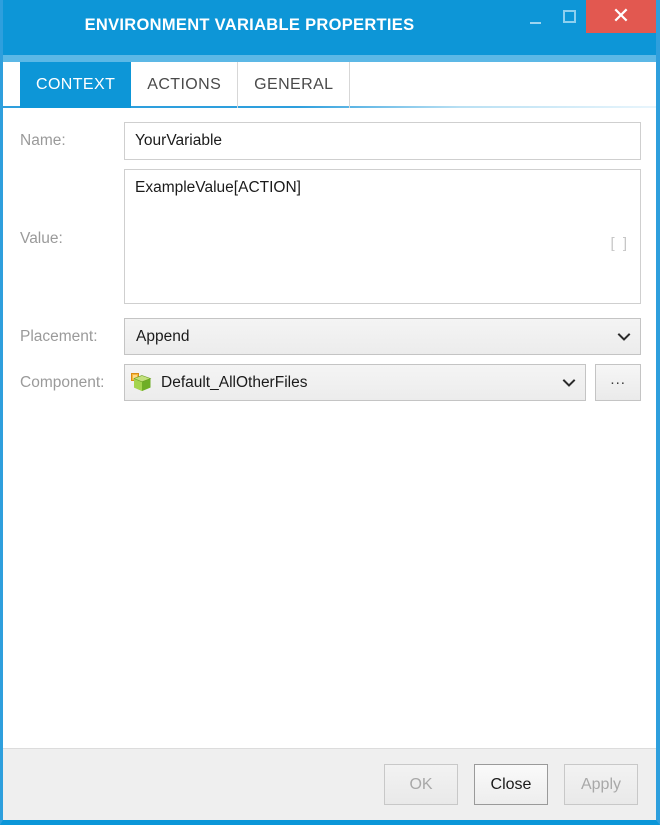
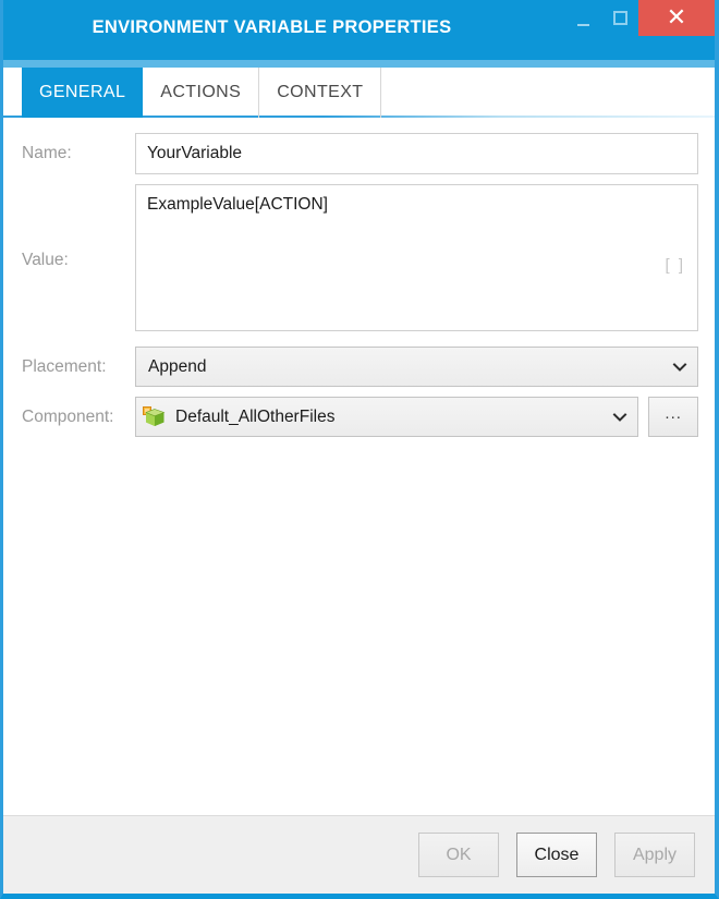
  ENVIRONMENT VARIABLE PROPERTIES
  ✕
- CONTEXT
+ GENERAL
  ACTIONS
- GENERAL
+ CONTEXT
  Name:
  YourVariable
  Value:
  ExampleValue[ACTION]
  [ ]
  Placement:
  Append
  Component:
  Default_AllOtherFiles
  ...
  OK
  Close
  Apply
